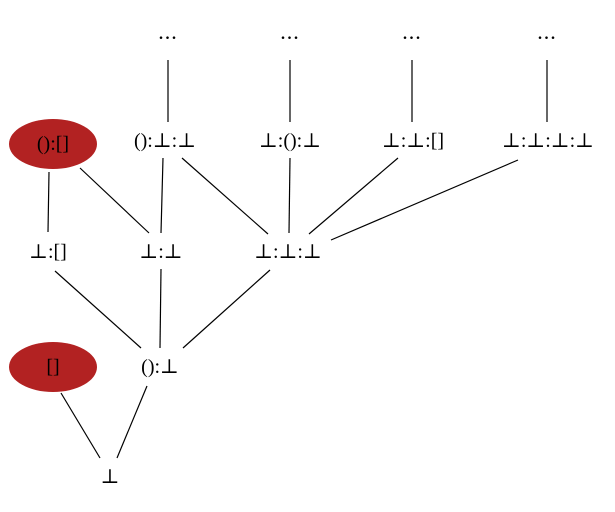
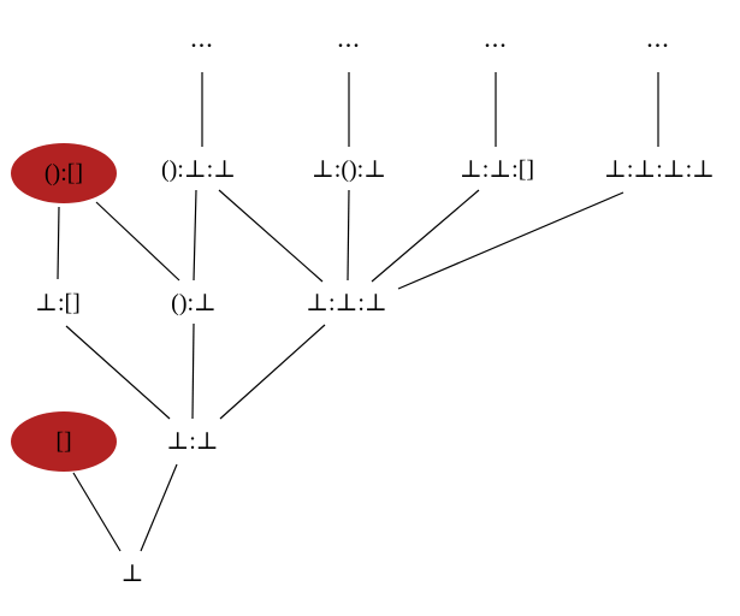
  ...
  ...
  ...
  ...
  ():[]
  ():⊥:⊥
  ⊥:():⊥
  ⊥:⊥:[]
  ⊥:⊥:⊥:⊥
  ⊥:[]
- ⊥:⊥
+ ():⊥
  ⊥:⊥:⊥
  []
- ():⊥
+ ⊥:⊥
  ⊥
